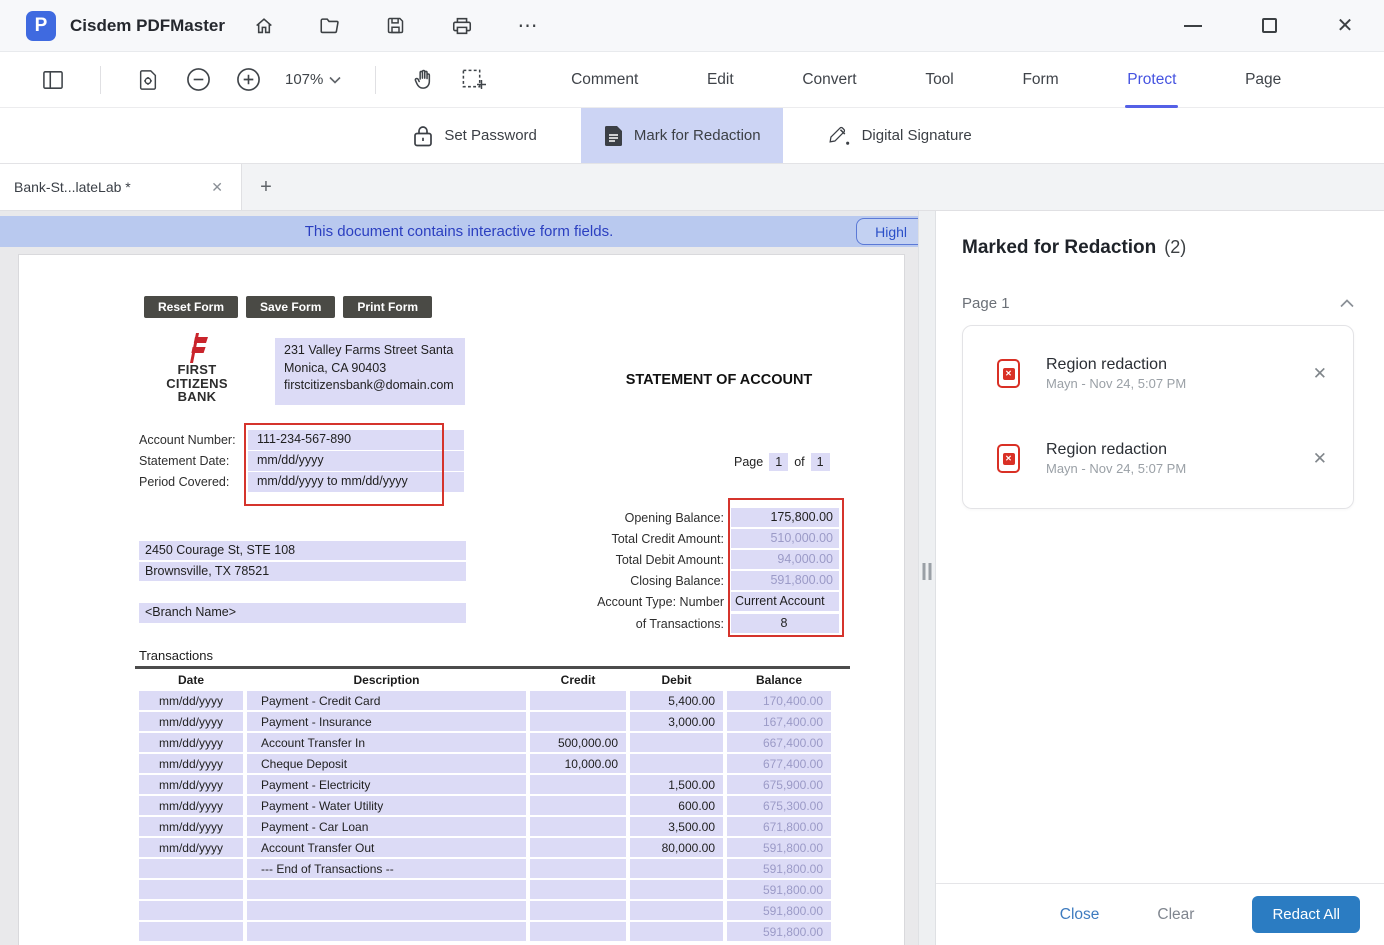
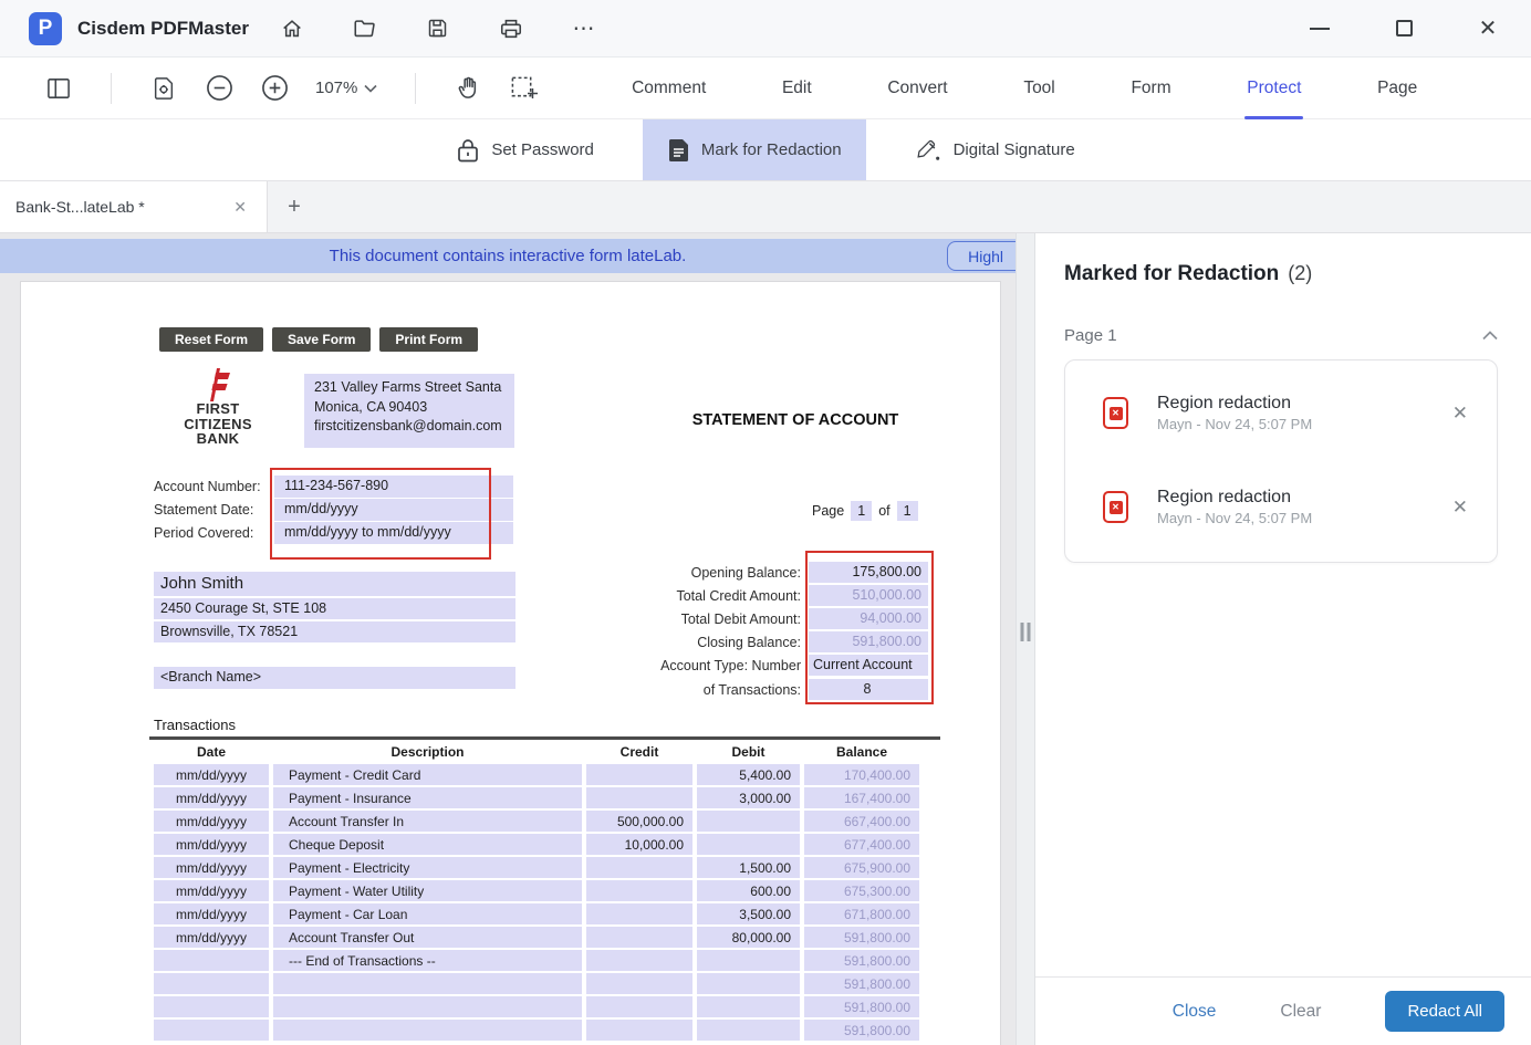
  P
  Cisdem PDFMaster
  ⋯
  ✕
  107%
  Comment
  Edit
  Convert
  Tool
  Form
  Protect
  Page
  Set Password
  Mark for Redaction
  Digital Signature
  Bank-St...lateLab *
  ✕
  +
- This document contains interactive form fields.
+ This document contains interactive form lateLab.
  Highl
  Reset Form
  Save Form
  Print Form
  FIRST
  CITIZENS
  BANK
  231 Valley Farms Street Santa
  Monica, CA 90403
  firstcitizensbank@domain.com
  STATEMENT OF ACCOUNT
  Account Number:
  Statement Date:
  Period Covered:
  111-234-567-890
  mm/dd/yyyy
  mm/dd/yyyy to mm/dd/yyyy
  Page
  1
  of
  1
+ John Smith
  2450 Courage St, STE 108
  Brownsville, TX 78521
  <Branch Name>
  Opening Balance:
  Total Credit Amount:
  Total Debit Amount:
  Closing Balance:
  Account Type: Number
  of Transactions:
  175,800.00
  510,000.00
  94,000.00
  591,800.00
  Current Account
  8
  Transactions
  Date
  Description
  Credit
  Debit
  Balance
  mm/dd/yyyy
  Payment - Credit Card
  5,400.00
  170,400.00
  mm/dd/yyyy
  Payment - Insurance
  3,000.00
  167,400.00
  mm/dd/yyyy
  Account Transfer In
  500,000.00
  667,400.00
  mm/dd/yyyy
  Cheque Deposit
  10,000.00
  677,400.00
  mm/dd/yyyy
  Payment - Electricity
  1,500.00
  675,900.00
  mm/dd/yyyy
  Payment - Water Utility
  600.00
  675,300.00
  mm/dd/yyyy
  Payment - Car Loan
  3,500.00
  671,800.00
  mm/dd/yyyy
  Account Transfer Out
  80,000.00
  591,800.00
  --- End of Transactions --
  591,800.00
  591,800.00
  591,800.00
  591,800.00
  Marked for Redaction
  (2)
  Page 1
  Region redaction
  Mayn - Nov 24, 5:07 PM
  ✕
  Region redaction
  Mayn - Nov 24, 5:07 PM
  ✕
  Close
  Clear
  Redact All
